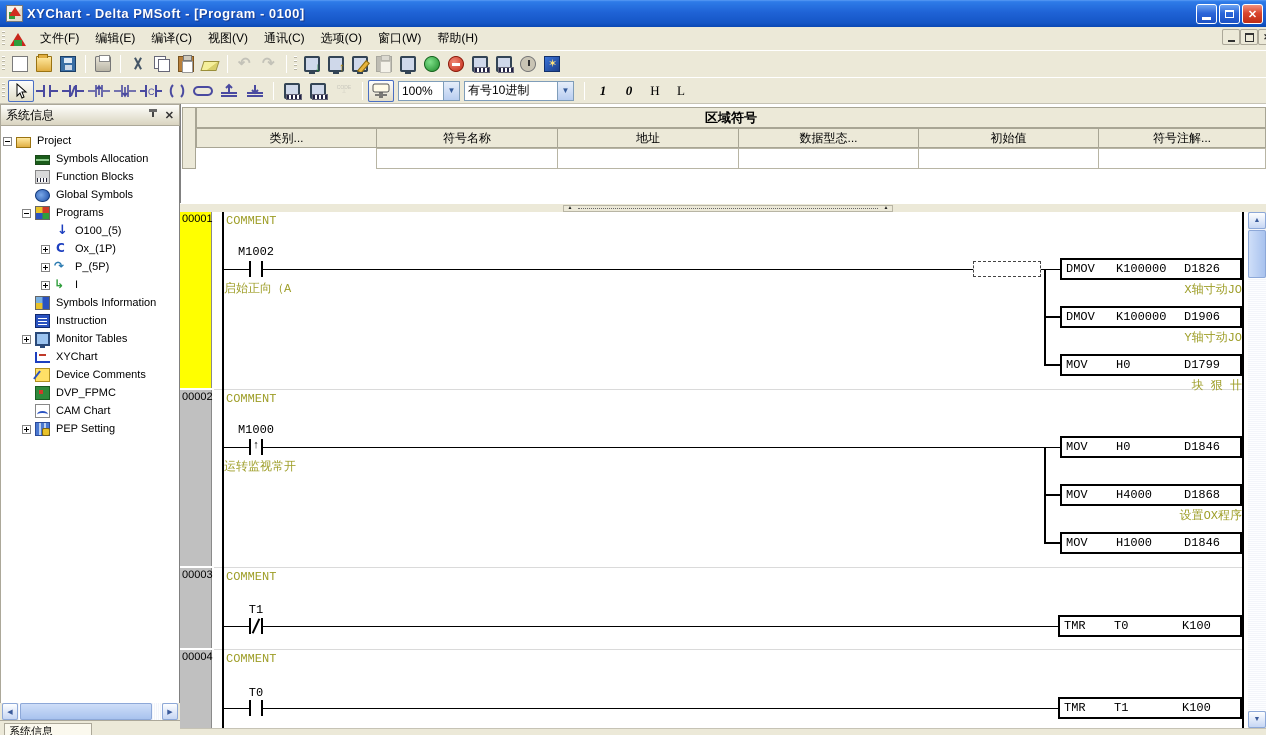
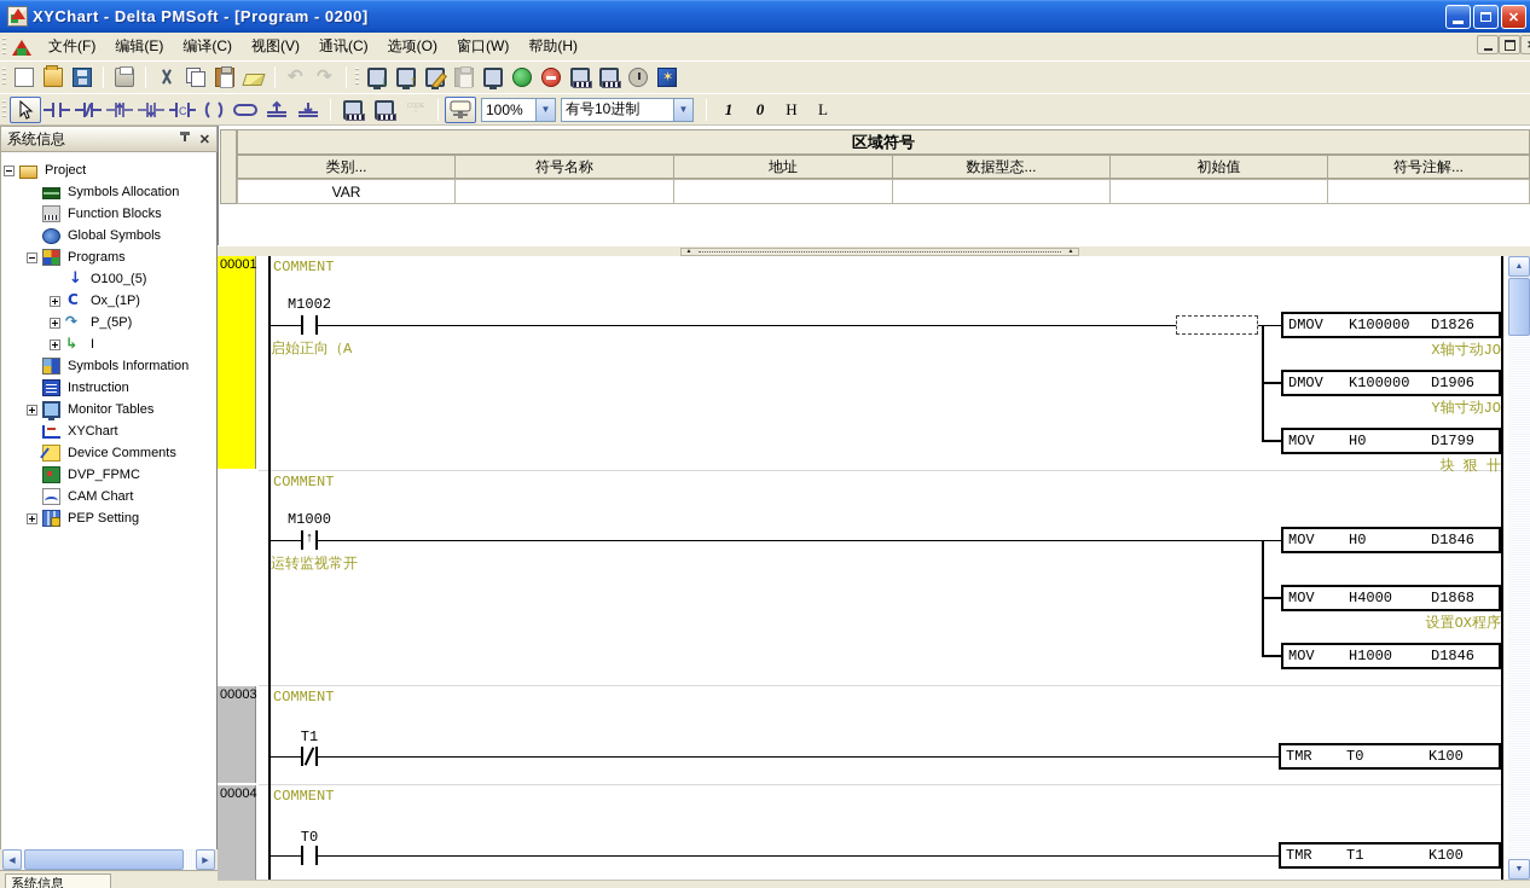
- XYChart - Delta PMSoft - [Program - 0100]
+ XYChart - Delta PMSoft - [Program - 0200]
  ✕
  文件(F)
  编辑(E)
  编译(C)
  视图(V)
  通讯(C)
  选项(O)
  窗口(W)
  帮助(H)
  C
  100%
  ▼
  有号10进制
  ▼
  1
  0
  H
  L
  系统信息
  ✕
  Project
  Symbols Allocation
  Function Blocks
  Global Symbols
  Programs
  O100_(5)
  Ox_(1P)
  P_(5P)
  I
  Symbols Information
  Instruction
  Monitor Tables
  XYChart
  Device Comments
  DVP_FPMC
  CAM Chart
  PEP Setting
  系统信息
  区域符号
  类别...
  符号名称
  地址
  数据型态...
  初始值
  符号注解...
+ VAR
  00001
- 00002
  00003
  00004
  COMMENT
  M1002
  启始正向（A
  DMOV
  K100000
  D1826
  X轴寸动JO
  DMOV
  K100000
  D1906
  Y轴寸动JO
  MOV
  H0
  D1799
  块 狠 卄
  COMMENT
  M1000
  运转监视常开
  MOV
  H0
  D1846
  MOV
  H4000
  D1868
  设置OX程序
  MOV
  H1000
  D1846
  COMMENT
  T1
  TMR
  T0
  K100
  COMMENT
  T0
  TMR
  T1
  K100
